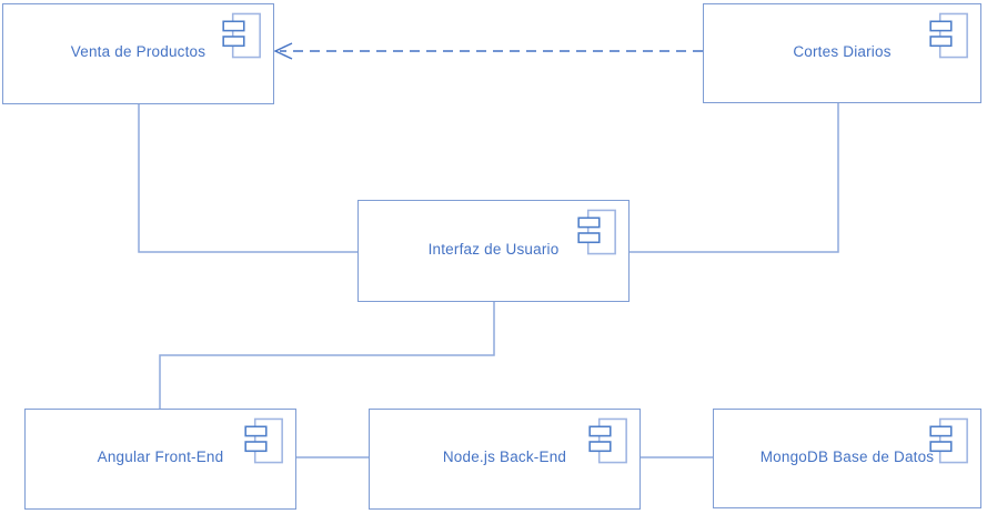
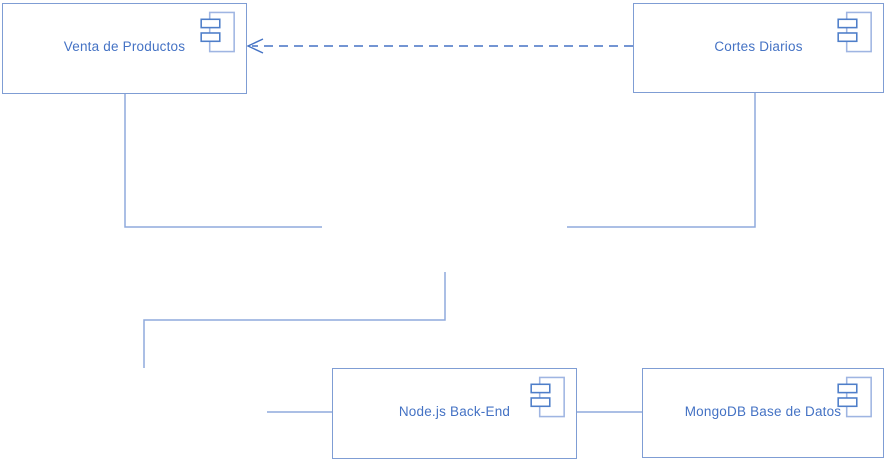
  Venta de Productos
  Cortes Diarios
- Interfaz de Usuario
- Angular Front-End
  Node.js Back-End
  MongoDB Base de Datos
